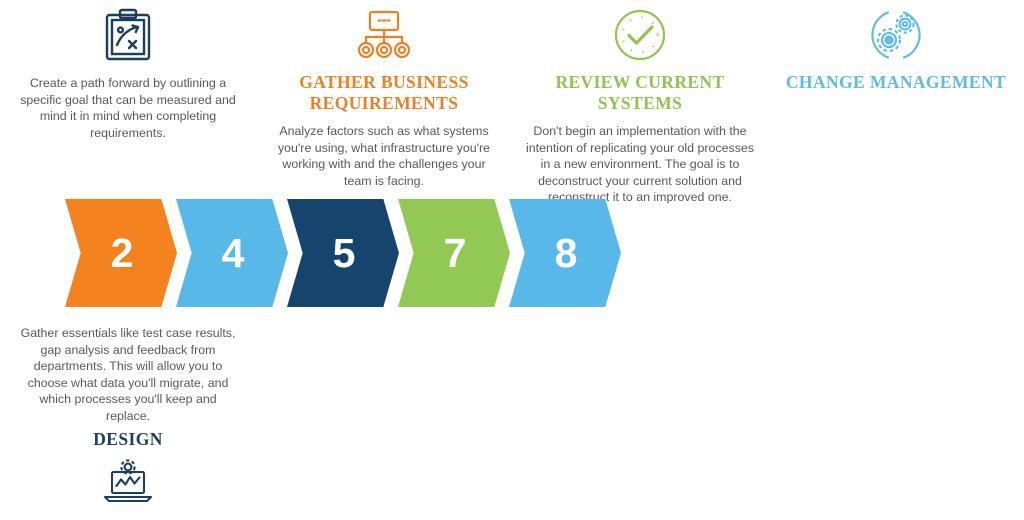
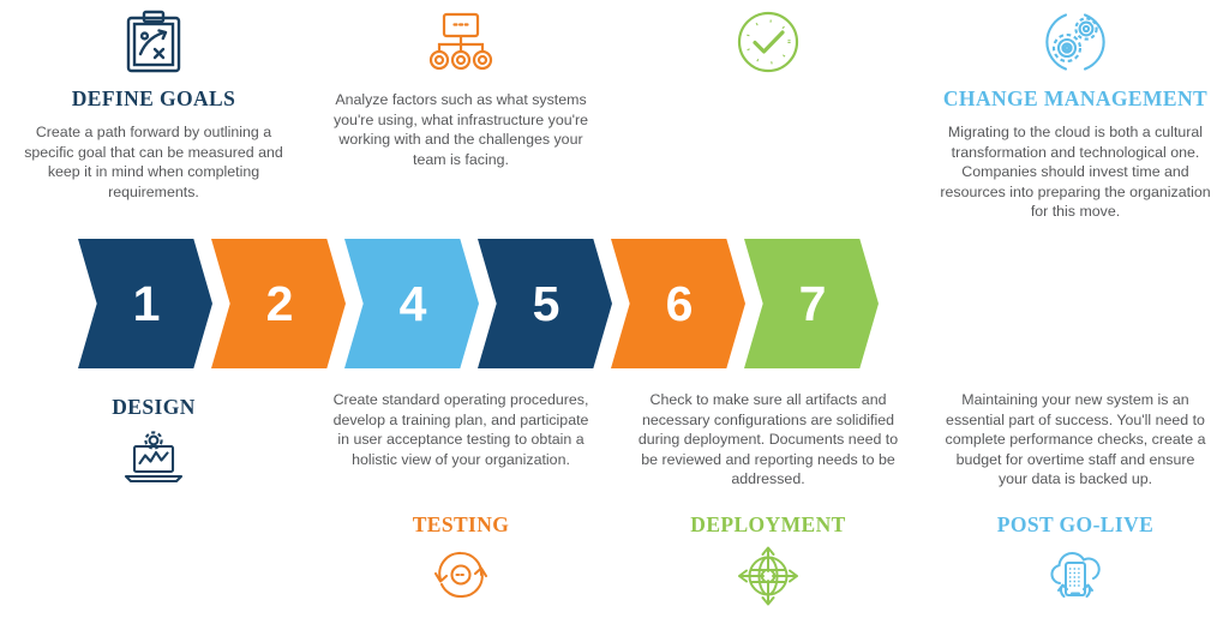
+ DEFINE GOALS
- Create a path forward by outlining a specific goal that can be measured and mind it in mind when completing requirements.
+ Create a path forward by outlining a specific goal that can be measured and keep it in mind when completing requirements.
- GATHER BUSINESS REQUIREMENTS
  Analyze factors such as what systems you're using, what infrastructure you're working with and the challenges your team is facing.
- REVIEW CURRENT SYSTEMS
- Don't begin an implementation with the intention of replicating your old processes in a new environment. The goal is to deconstruct your current solution and reconstruct it to an improved one.
  CHANGE MANAGEMENT
+ Migrating to the cloud is both a cultural transformation and technological one. Companies should invest time and resources into preparing the organization for this move.
+ 1
  2
  4
  5
+ 6
  7
- 8
- Gather essentials like test case results, gap analysis and feedback from departments. This will allow you to choose what data you'll migrate, and which processes you'll keep and replace.
  DESIGN
+ Create standard operating procedures, develop a training plan, and participate in user acceptance testing to obtain a holistic view of your organization.
+ TESTING
+ Check to make sure all artifacts and necessary configurations are solidified during deployment. Documents need to be reviewed and reporting needs to be addressed.
+ DEPLOYMENT
+ Maintaining your new system is an essential part of success. You'll need to complete performance checks, create a budget for overtime staff and ensure your data is backed up.
+ POST GO-LIVE
